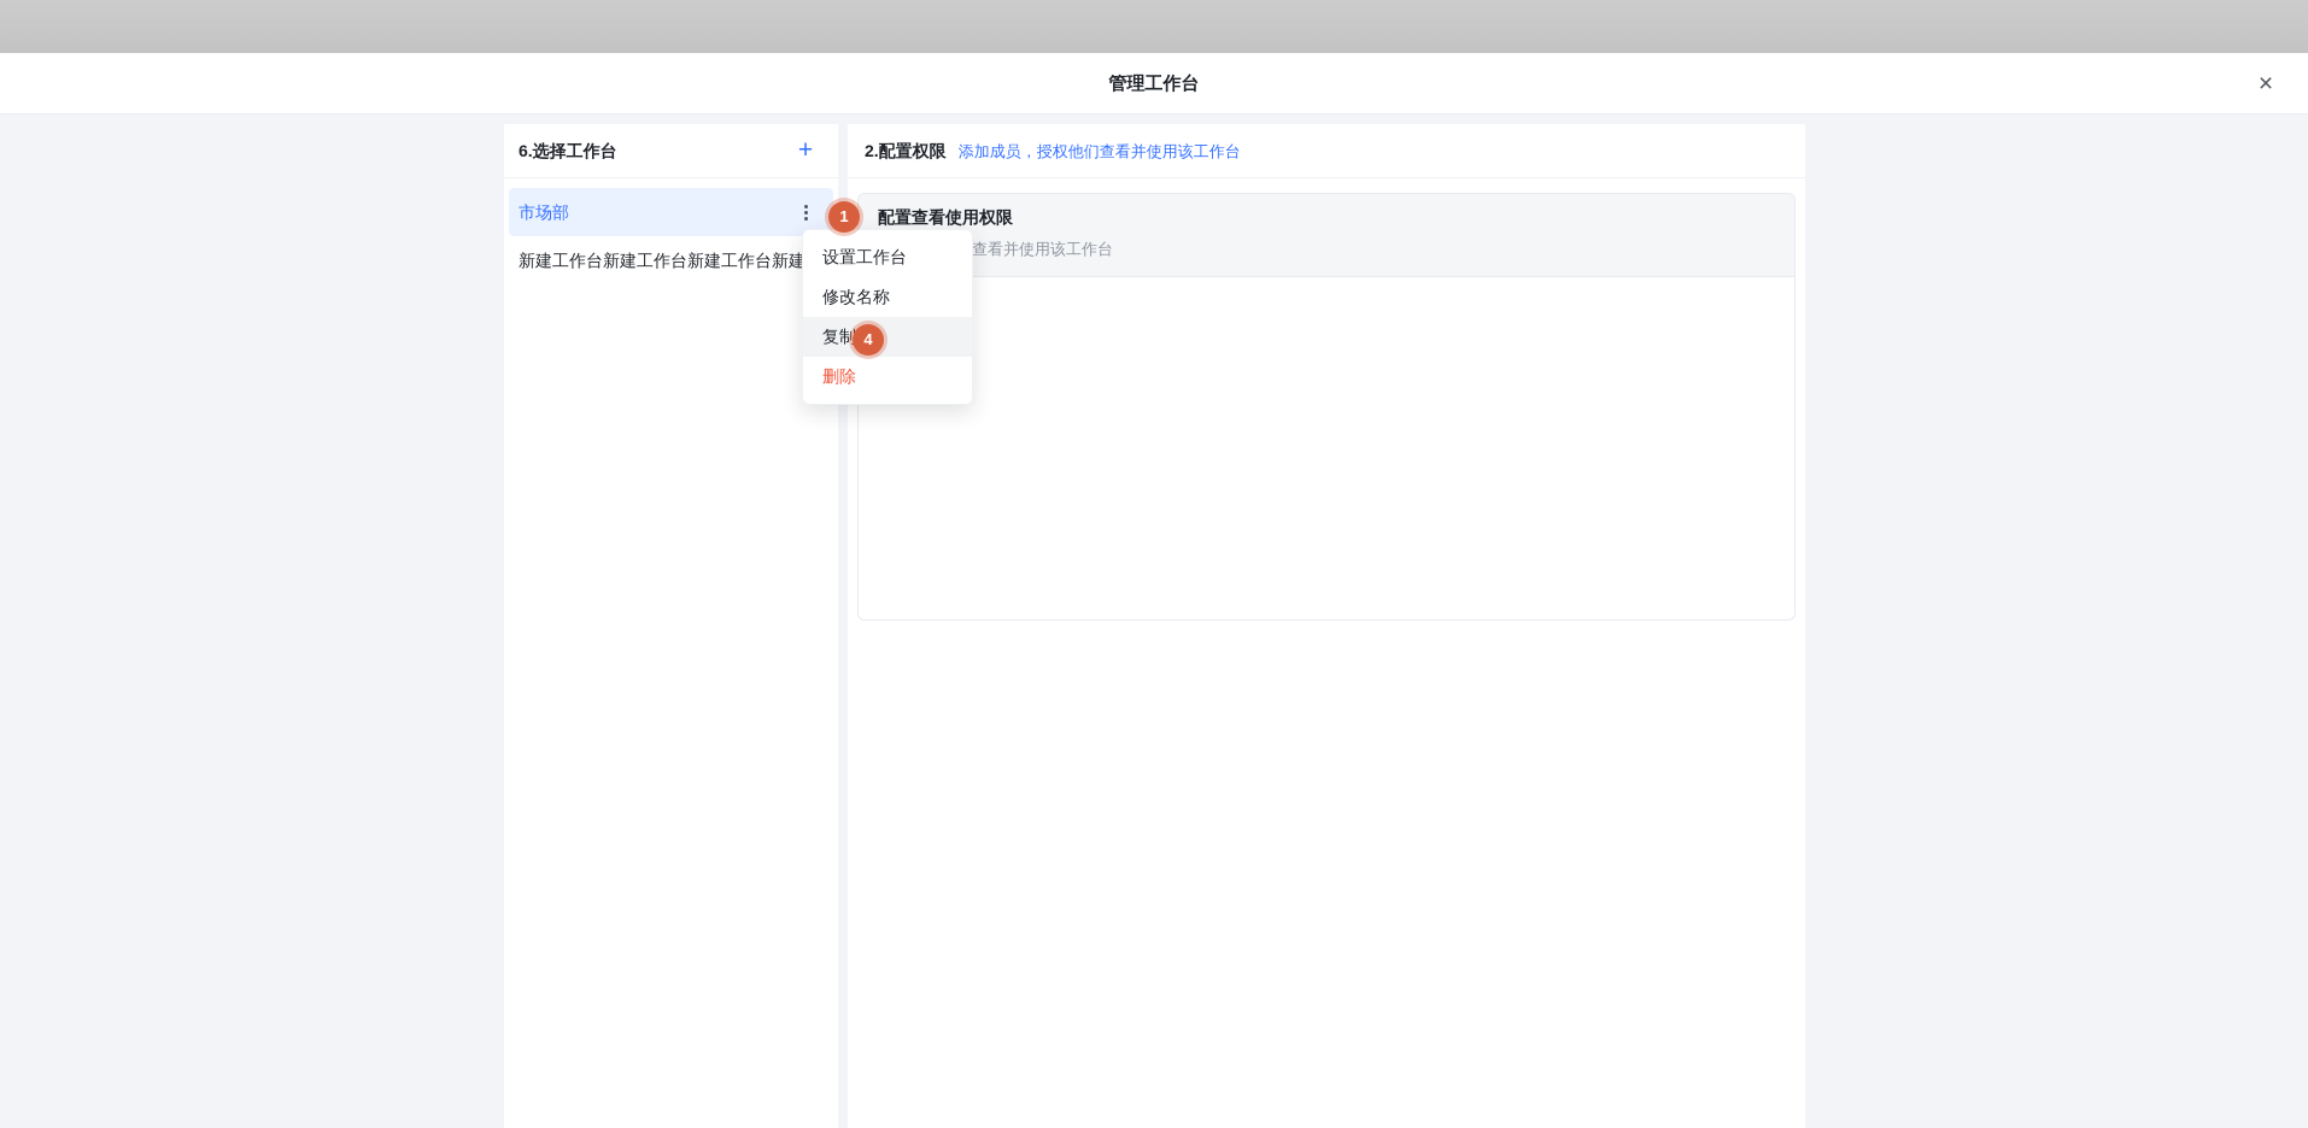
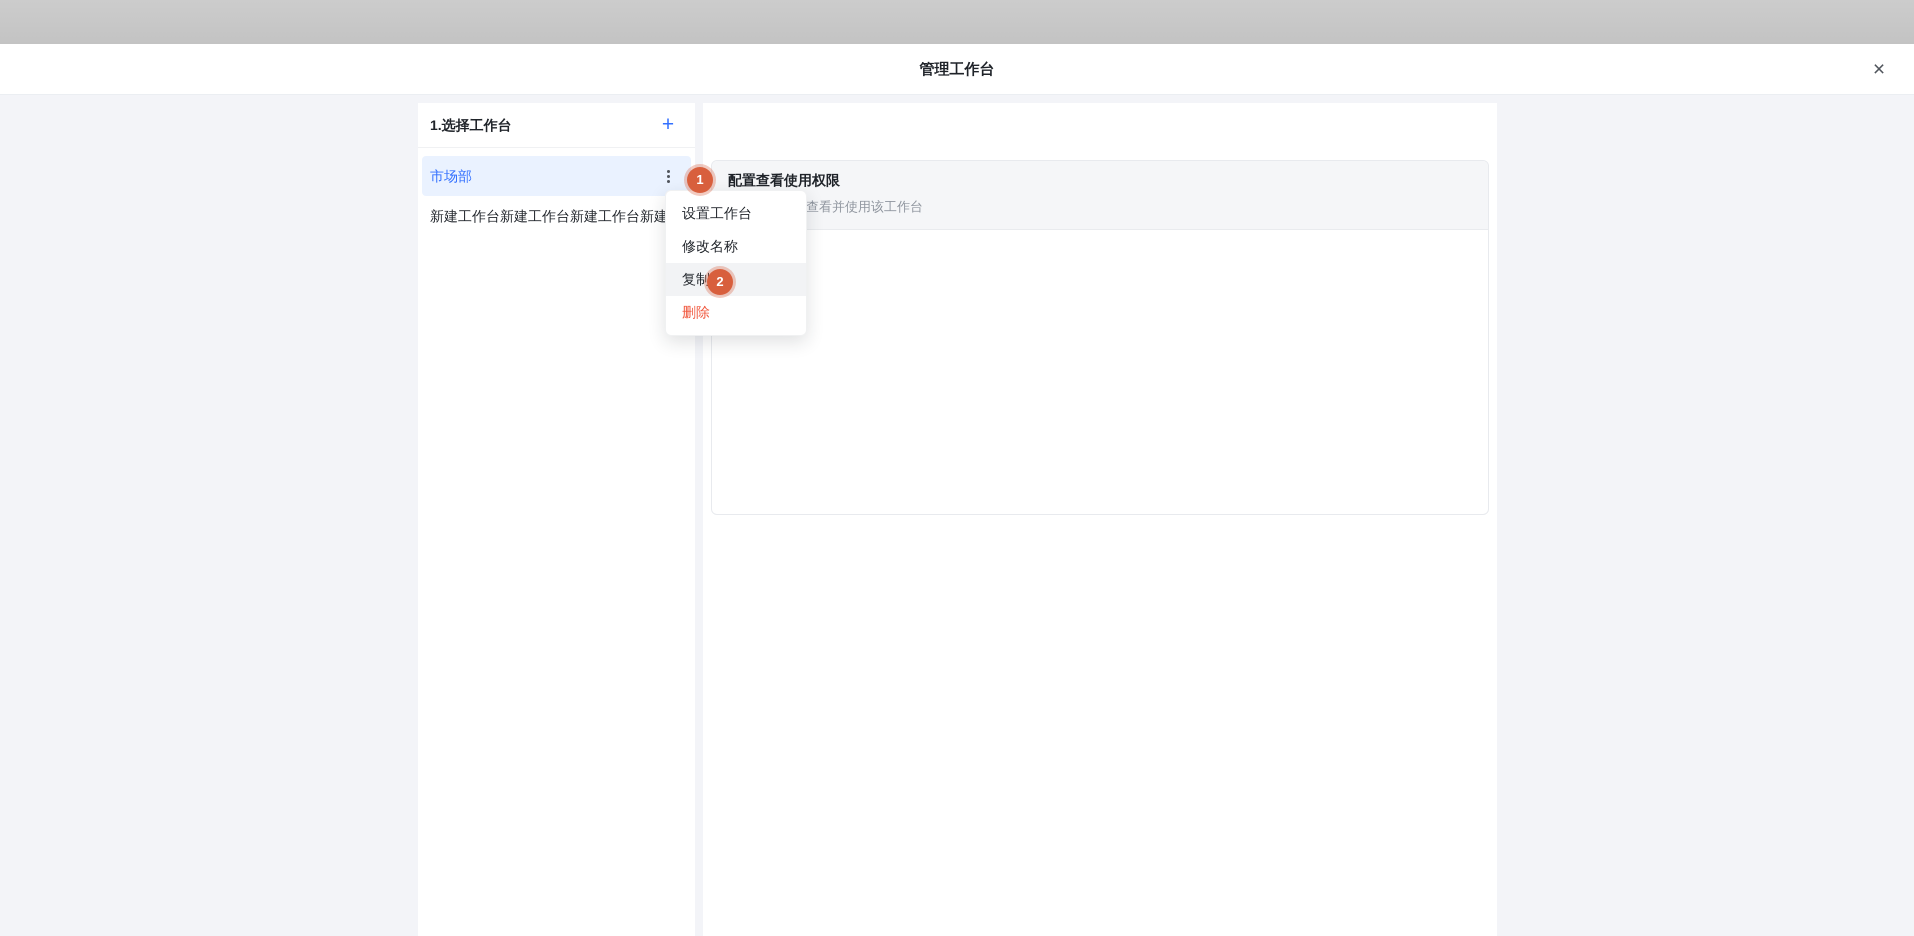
  管理工作台
  ×
- 6.选择工作台
+ 1.选择工作台
  +
  市场部
  新建工作台新建工作台新建工作台新建
- 2.配置权限
- 添加成员，授权他们查看并使用该工作台
  配置查看使用权限
  设置工作台
  修改名称
  复制
  删除
  1
- 4
+ 2
